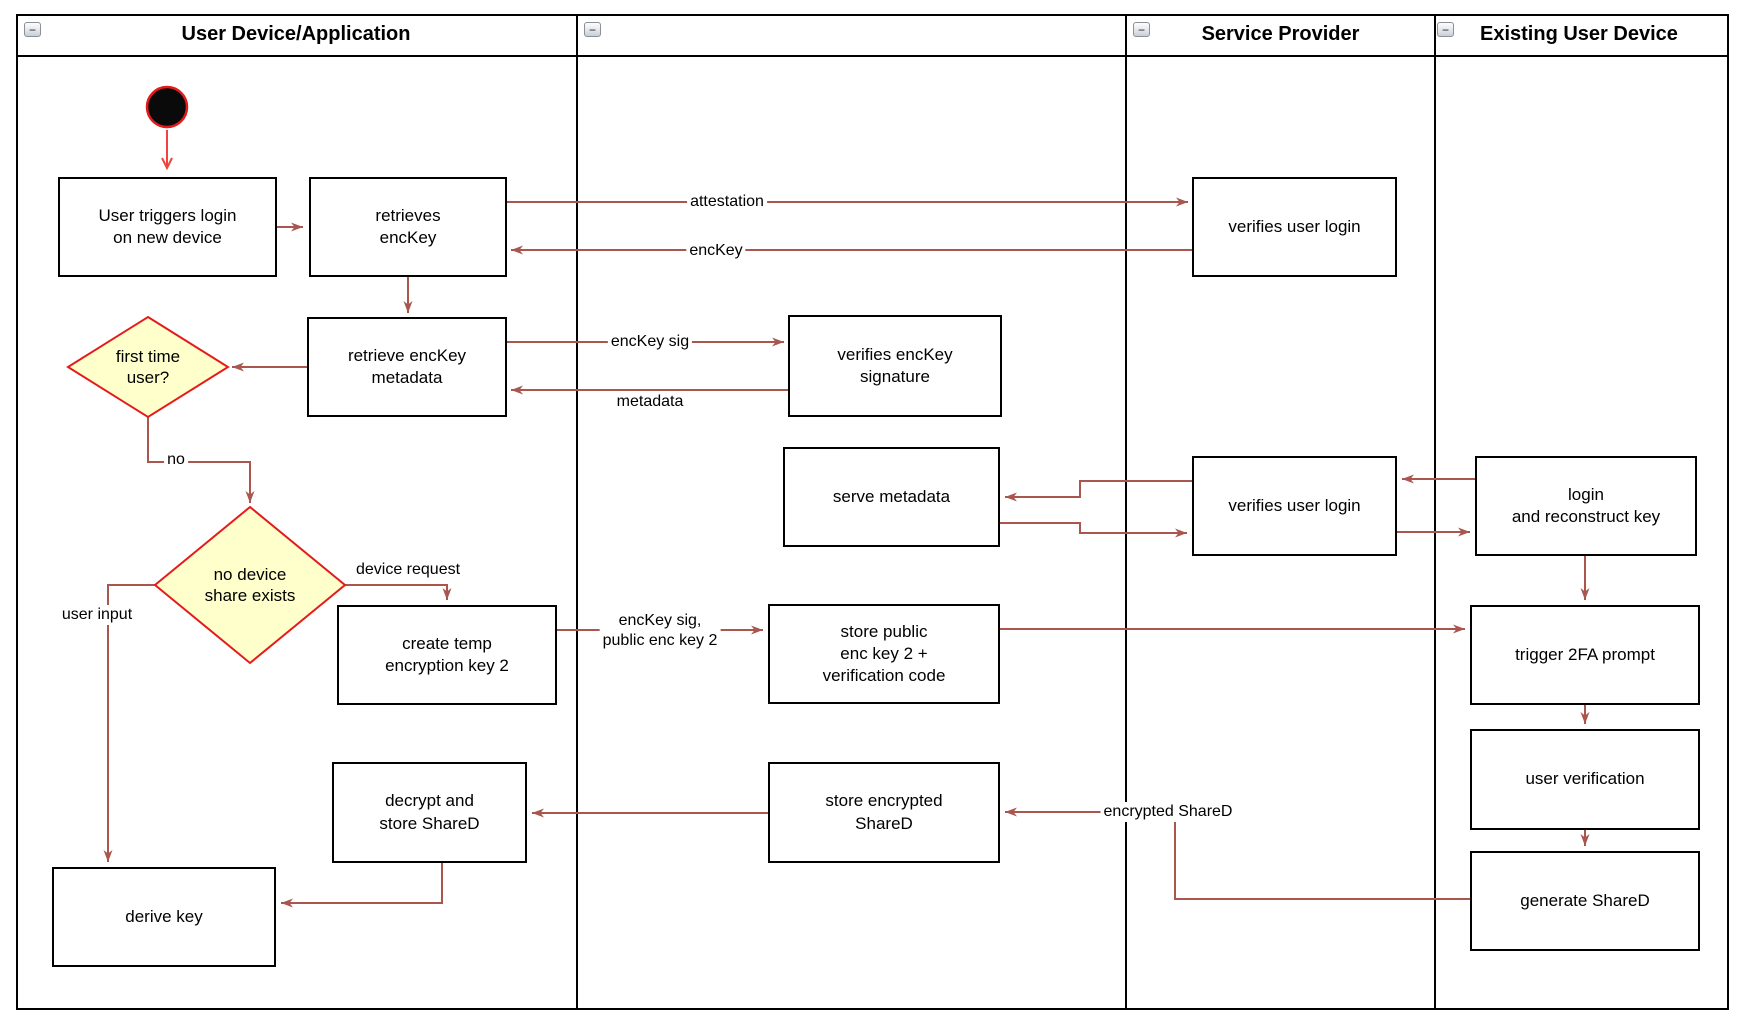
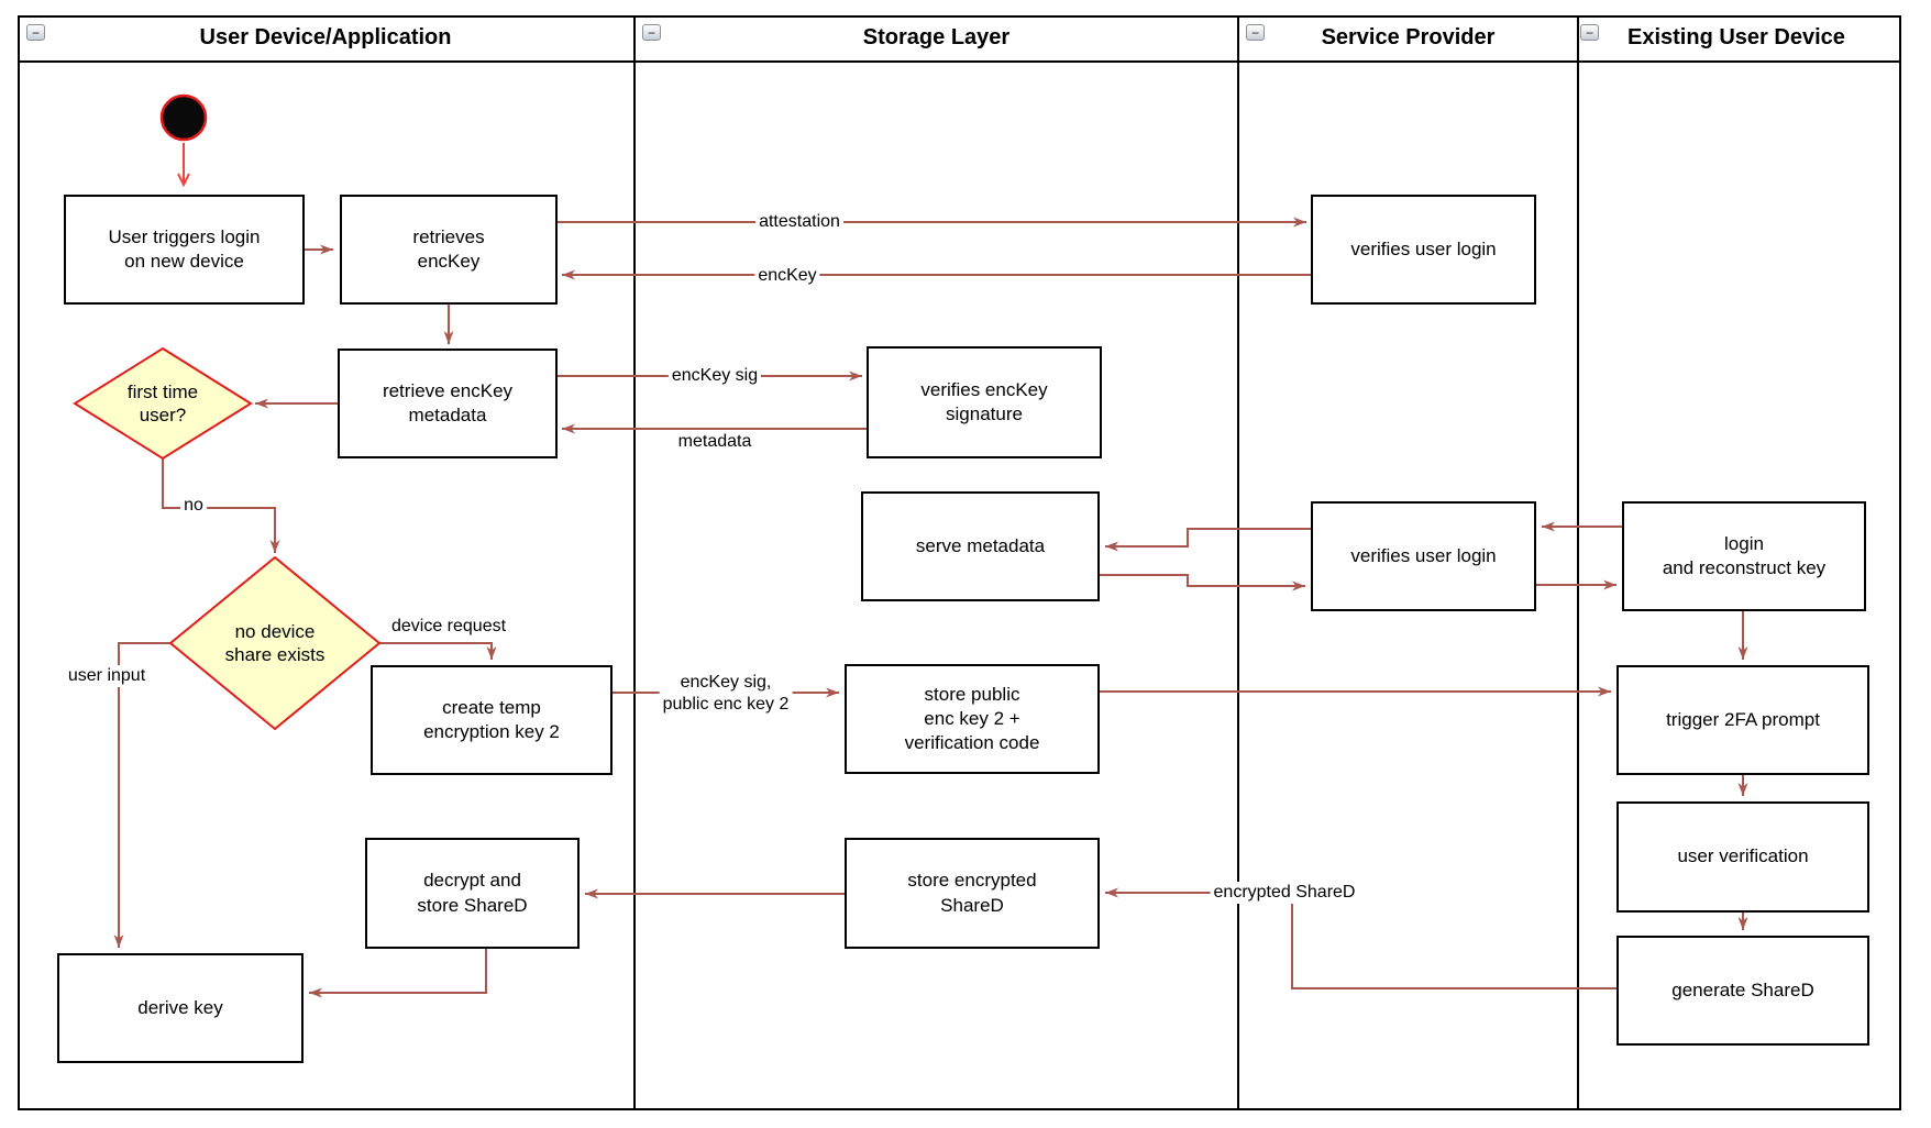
  User Device/Application
+ Storage Layer
  Service Provider
  Existing User Device
  −
  −
  −
  −
  first time
  user?
  no device
  share exists
  User triggers login
  on new device
  retrieves
  encKey
  verifies user login
  retrieve encKey
  metadata
  verifies encKey
  signature
  serve metadata
  verifies user login
  login
  and reconstruct key
  create temp
  encryption key 2
  store public
  enc key 2 +
  verification code
  trigger 2FA prompt
  user verification
  decrypt and
  store ShareD
  store encrypted
  ShareD
  generate ShareD
  derive key
  attestation
  encKey
  encKey sig
  metadata
  no
  device request
  encKey sig,
  public enc key 2
  user input
  encrypted ShareD
